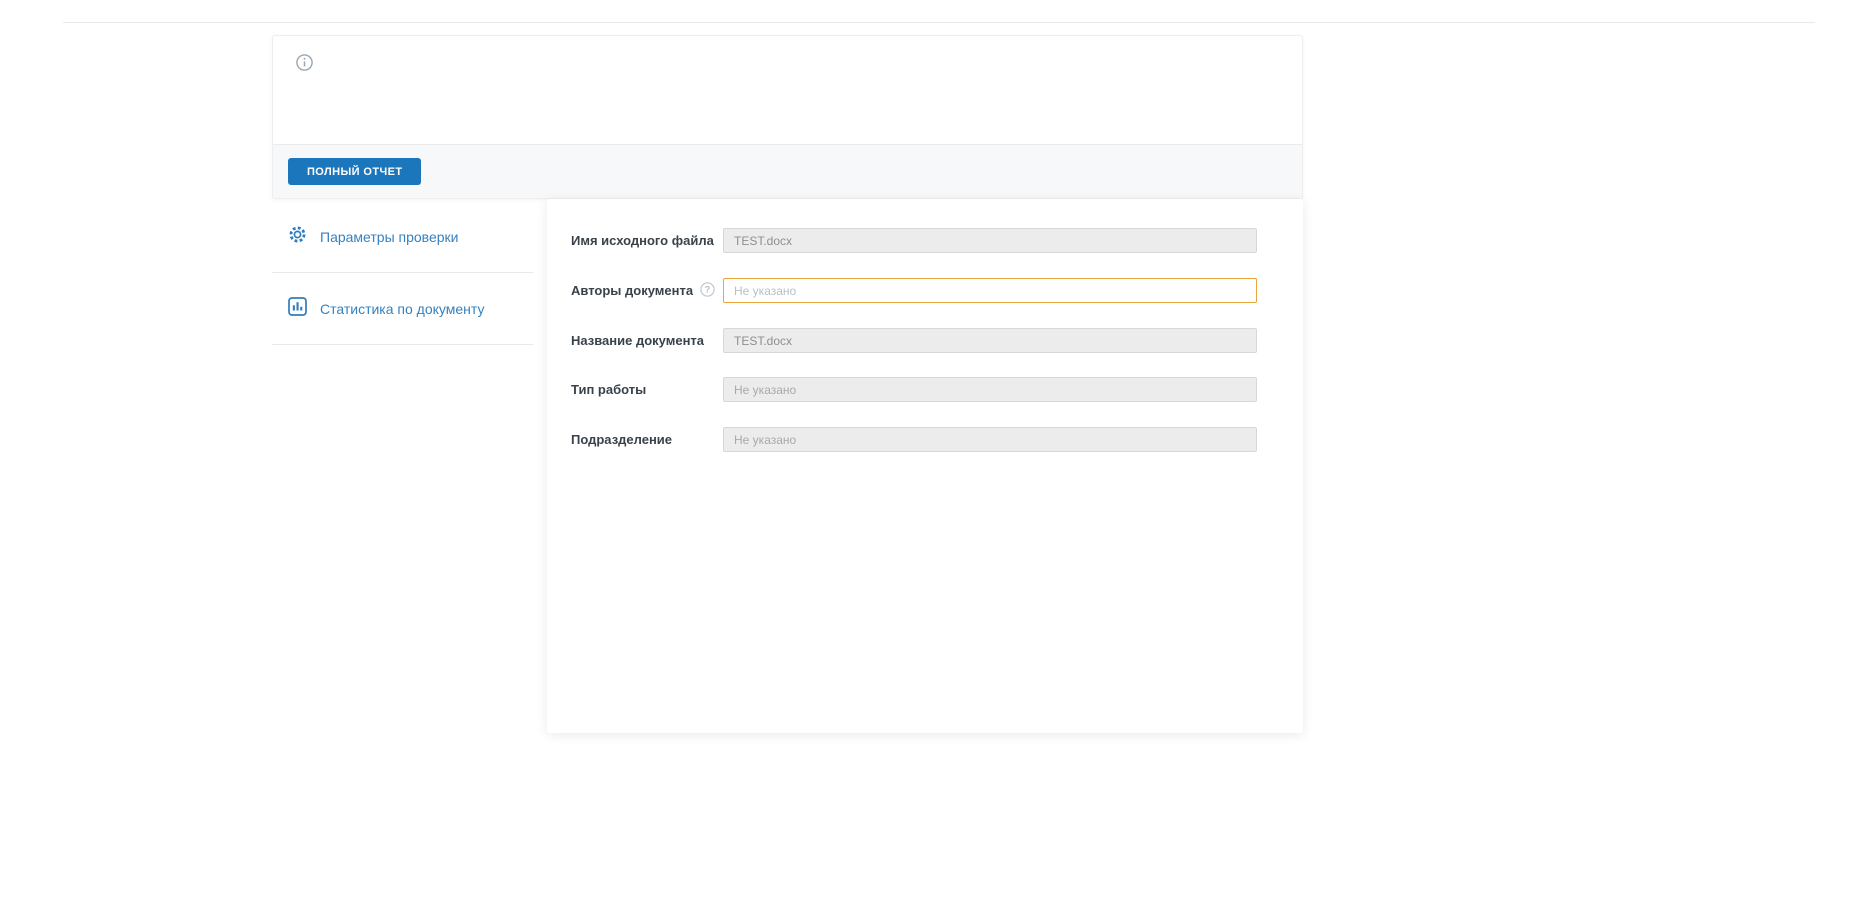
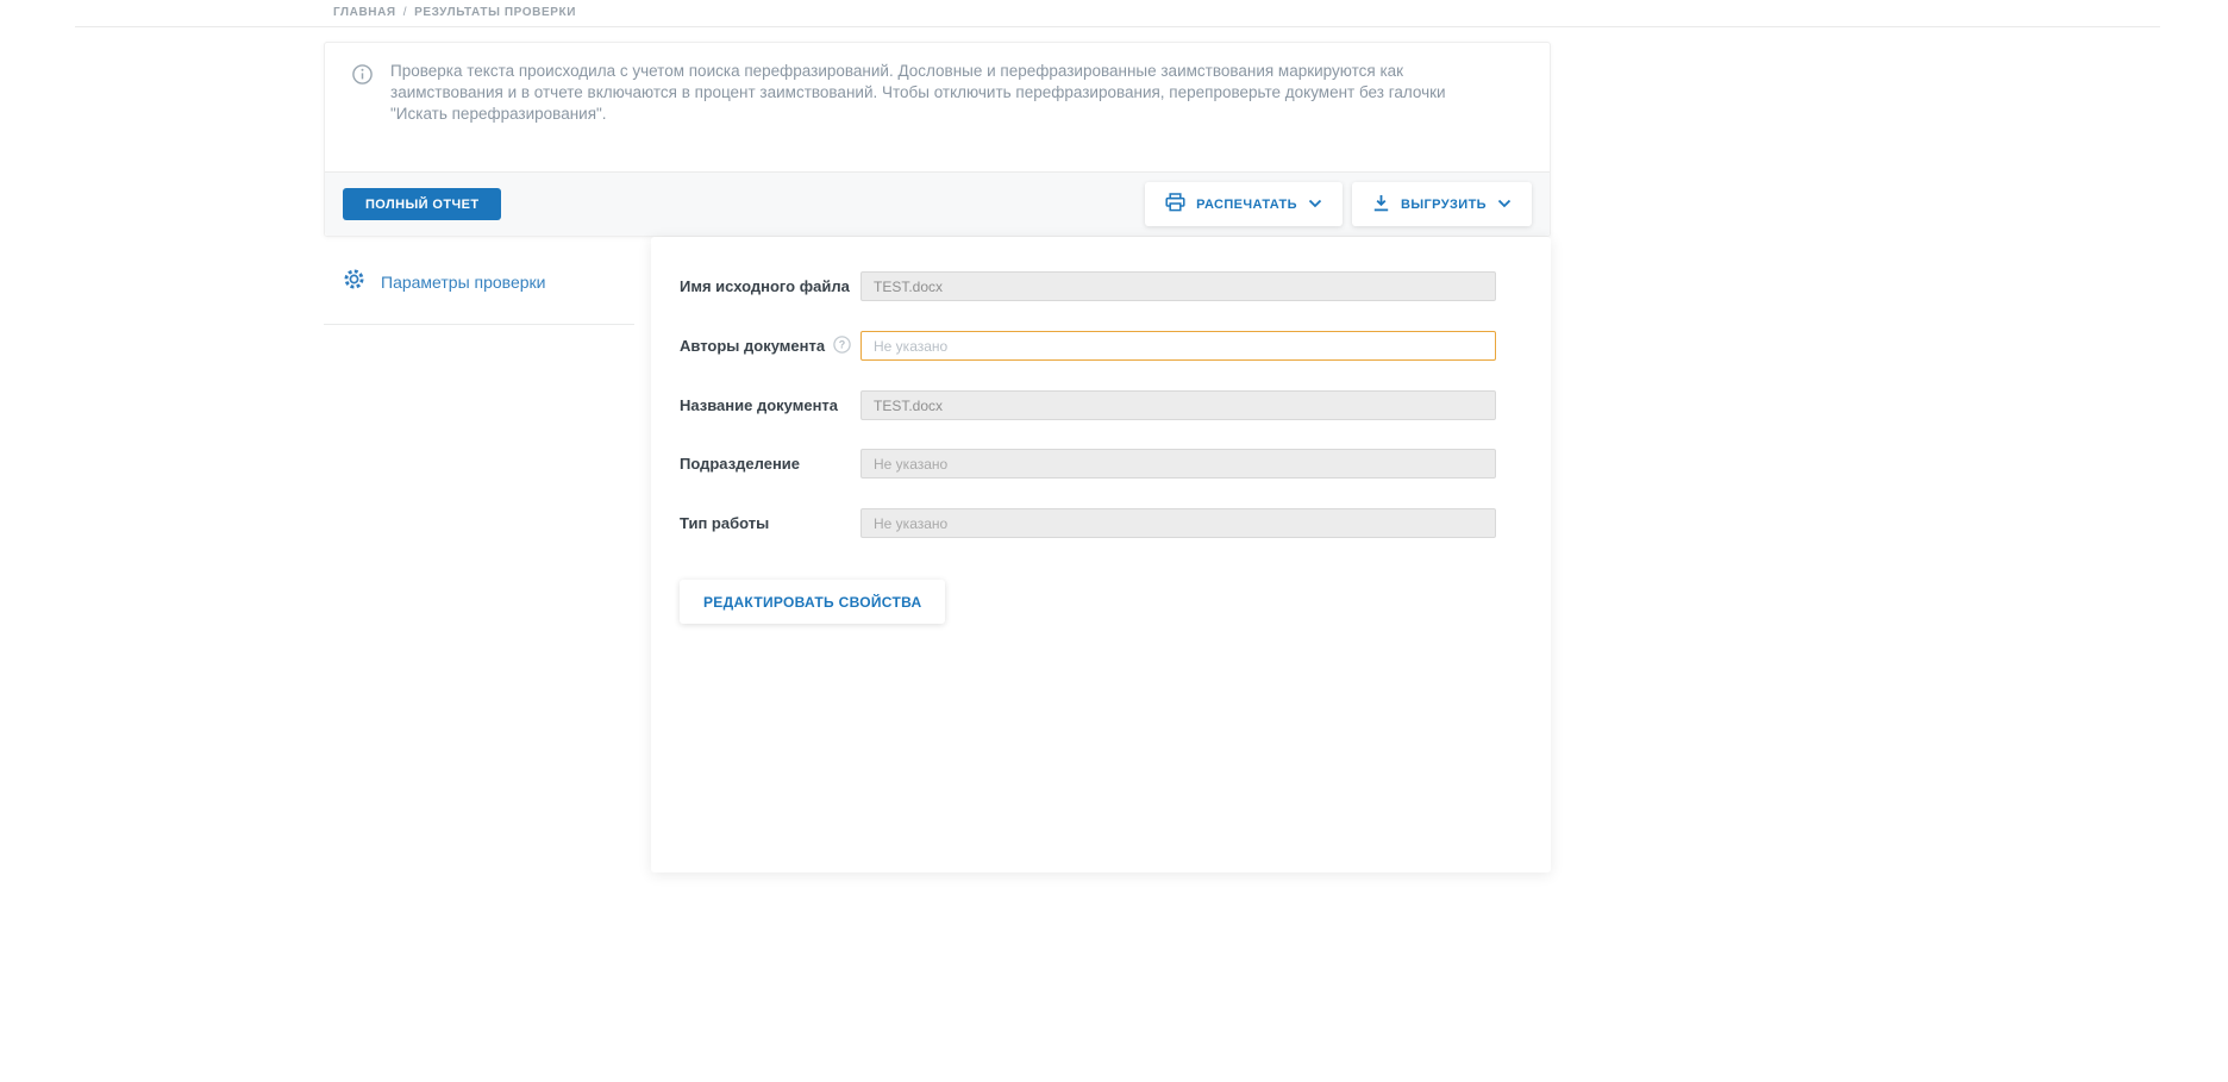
+ ГЛАВНАЯ / РЕЗУЛЬТАТЫ ПРОВЕРКИ
+ Проверка текста происходила с учетом поиска перефразирований. Дословные и перефразированные заимствования маркируются как заимствования и в отчете включаются в процент заимствований. Чтобы отключить перефразирования, перепроверьте документ без галочки "Искать перефразирования".
  ПОЛНЫЙ ОТЧЕТ
+ РАСПЕЧАТАТЬ
+ ВЫГРУЗИТЬ
  Параметры проверки
- Статистика по документу
  Имя исходного файла
  TEST.docx
  Авторы документа
  ?
  Не указано
  Название документа
  TEST.docx
- Тип работы
+ Подразделение
  Не указано
- Подразделение
+ Тип работы
  Не указано
+ РЕДАКТИРОВАТЬ СВОЙСТВА
